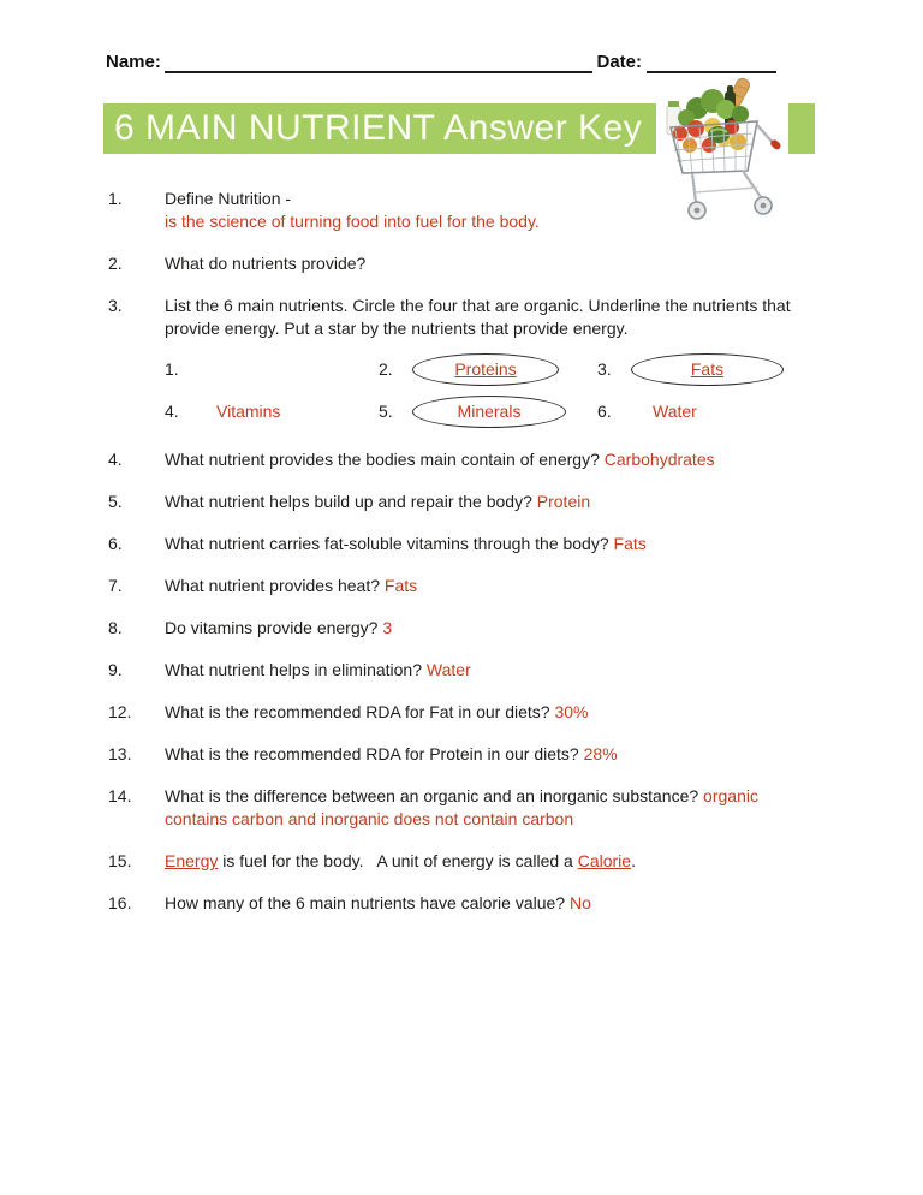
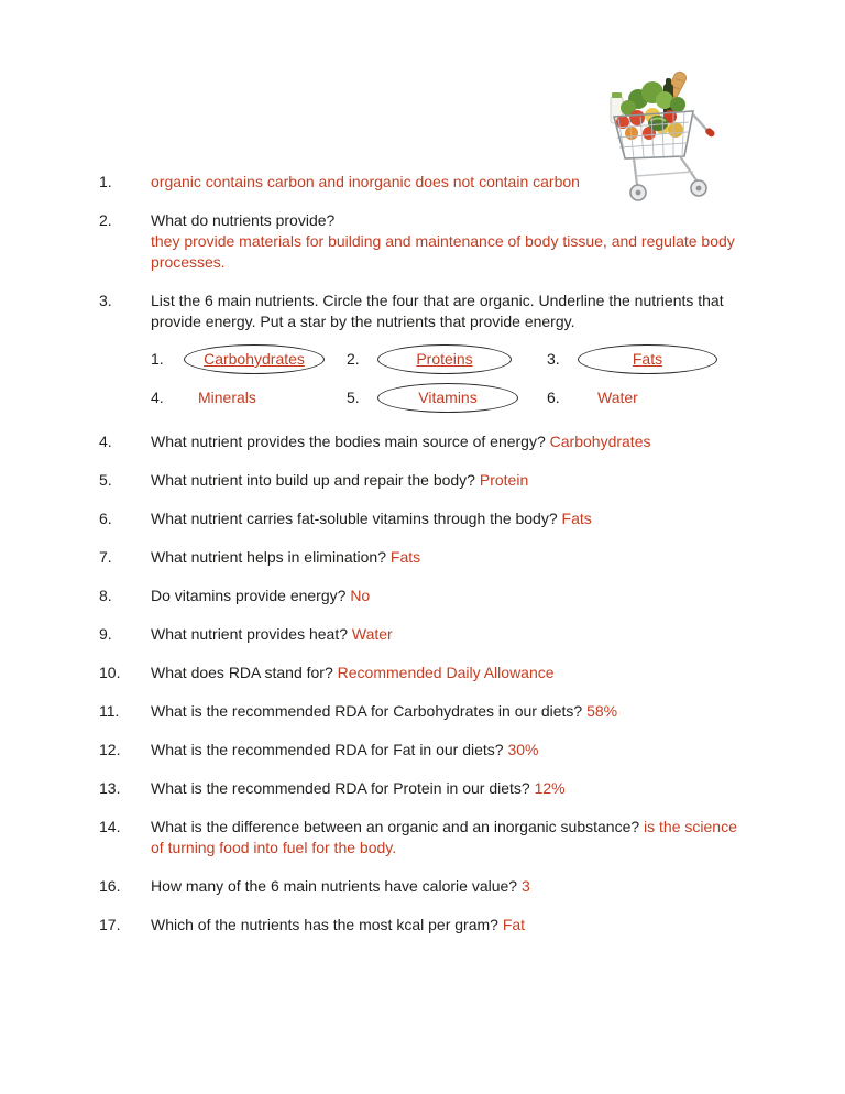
- Name:
- Date:
- 6 MAIN NUTRIENT Answer Key
  1.
- Define Nutrition -
- is the science of turning food into fuel for the body.
+ organic contains carbon and inorganic does not contain carbon
  2.
  What do nutrients provide?
+ they provide materials for building and maintenance of body tissue, and regulate body processes.
  3.
  List the 6 main nutrients. Circle the four that are organic. Underline the nutrients that provide energy. Put a star by the nutrients that provide energy.
  1.
+ Carbohydrates
  2.
  Proteins
  3.
  Fats
  4.
- Vitamins
+ Minerals
  5.
- Minerals
+ Vitamins
  6.
  Water
  4.
- What nutrient provides the bodies main contain of energy? Carbohydrates
+ What nutrient provides the bodies main source of energy? Carbohydrates
  5.
- What nutrient helps build up and repair the body? Protein
+ What nutrient into build up and repair the body? Protein
  6.
  What nutrient carries fat-soluble vitamins through the body? Fats
  7.
- What nutrient provides heat? Fats
+ What nutrient helps in elimination? Fats
  8.
- Do vitamins provide energy? 3
+ Do vitamins provide energy? No
  9.
- What nutrient helps in elimination? Water
+ What nutrient provides heat? Water
+ 10.
+ What does RDA stand for? Recommended Daily Allowance
+ 11.
+ What is the recommended RDA for Carbohydrates in our diets? 58%
  12.
  What is the recommended RDA for Fat in our diets? 30%
  13.
- What is the recommended RDA for Protein in our diets? 28%
+ What is the recommended RDA for Protein in our diets? 12%
  14.
- What is the difference between an organic and an inorganic substance? organic contains carbon and inorganic does not contain carbon
+ What is the difference between an organic and an inorganic substance? is the science of turning food into fuel for the body.
- 15.
- Energy is fuel for the body. A unit of energy is called a Calorie.
  16.
- How many of the 6 main nutrients have calorie value? No
+ How many of the 6 main nutrients have calorie value? 3
+ 17.
+ Which of the nutrients has the most kcal per gram? Fat
